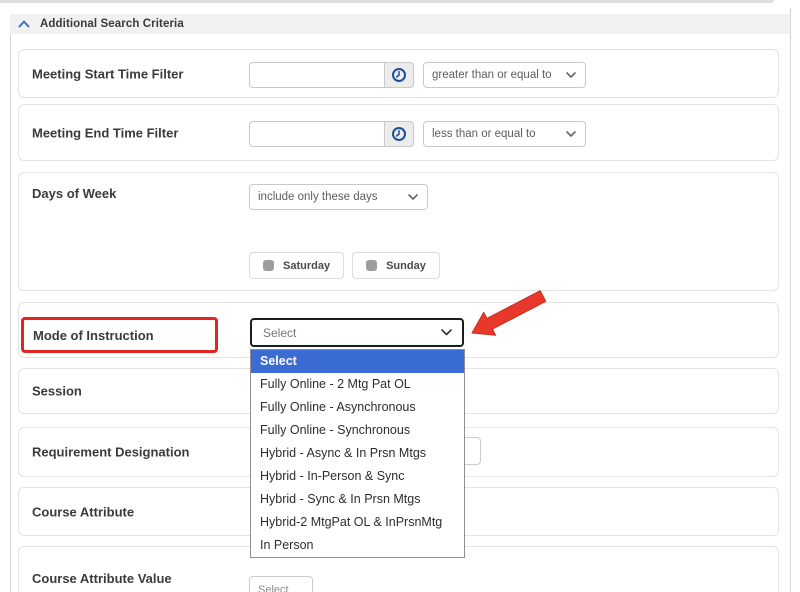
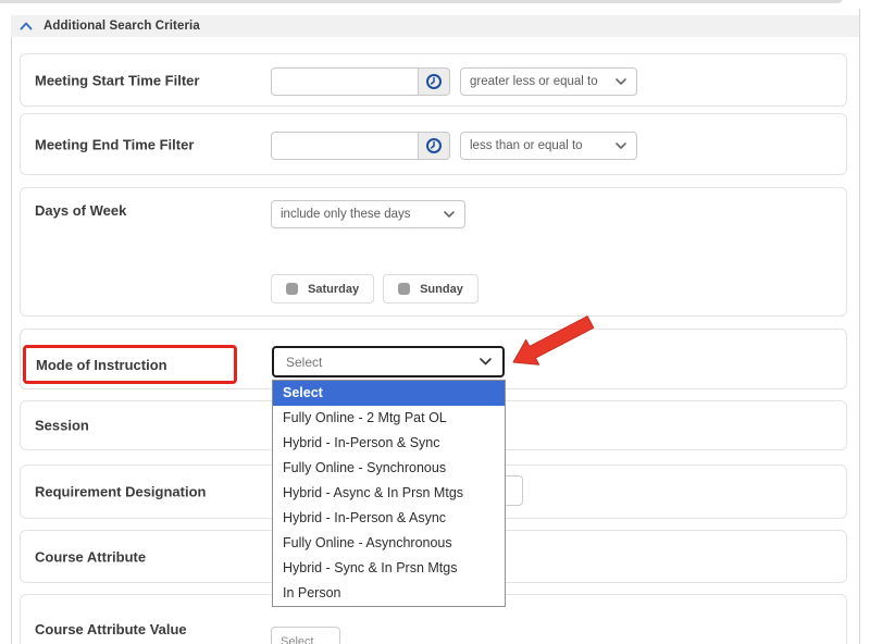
  Additional Search Criteria
  Meeting Start Time Filter
- greater than or equal to
+ greater less or equal to
  Meeting End Time Filter
  less than or equal to
  Days of Week
  include only these days
  Saturday
  Sunday
  Mode of Instruction
  Session
  Requirement Designation
  Course Attribute
  Course Attribute Value
  Select
  Select
  Select
  Fully Online - 2 Mtg Pat OL
- Fully Online - Asynchronous
+ Hybrid - In-Person & Sync
  Fully Online - Synchronous
  Hybrid - Async & In Prsn Mtgs
+ Hybrid - In-Person & Async
- Hybrid - In-Person & Sync
+ Fully Online - Asynchronous
  Hybrid - Sync & In Prsn Mtgs
- Hybrid-2 MtgPat OL & InPrsnMtg
  In Person
